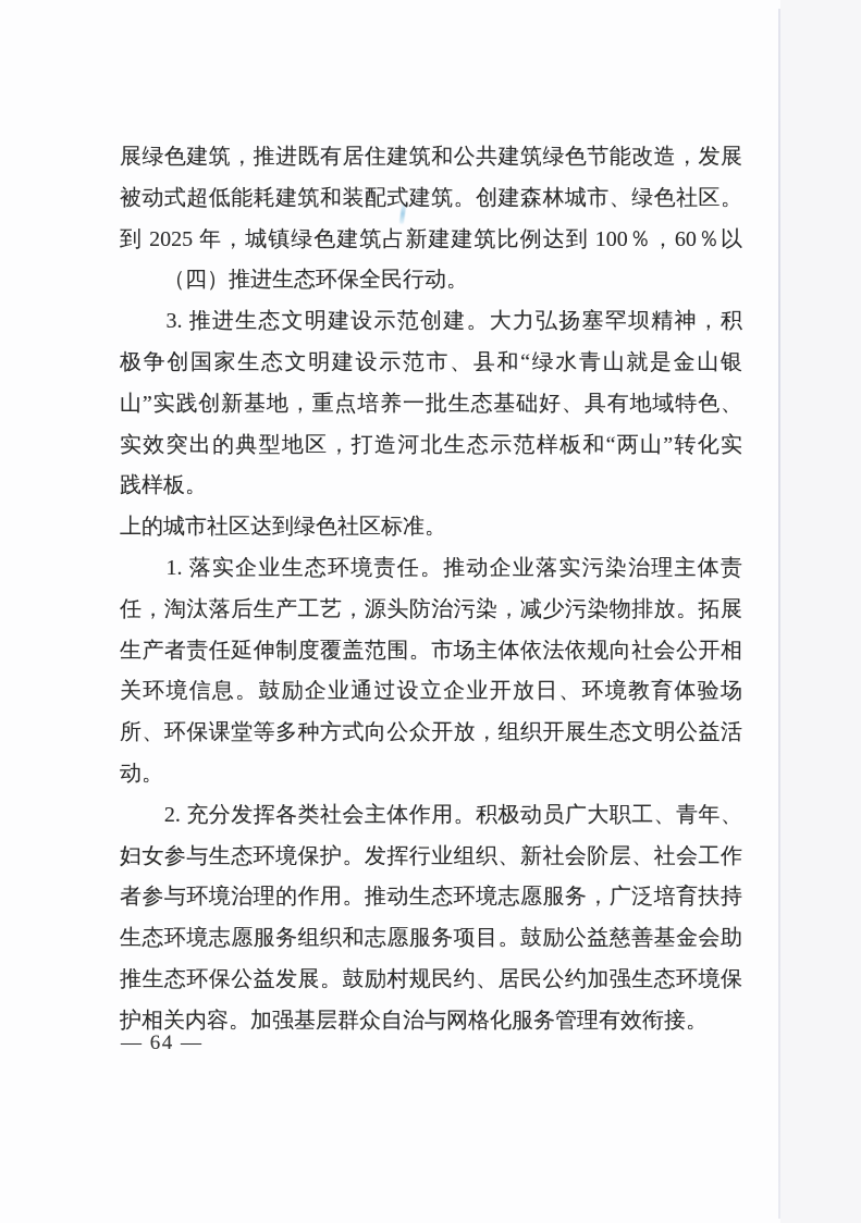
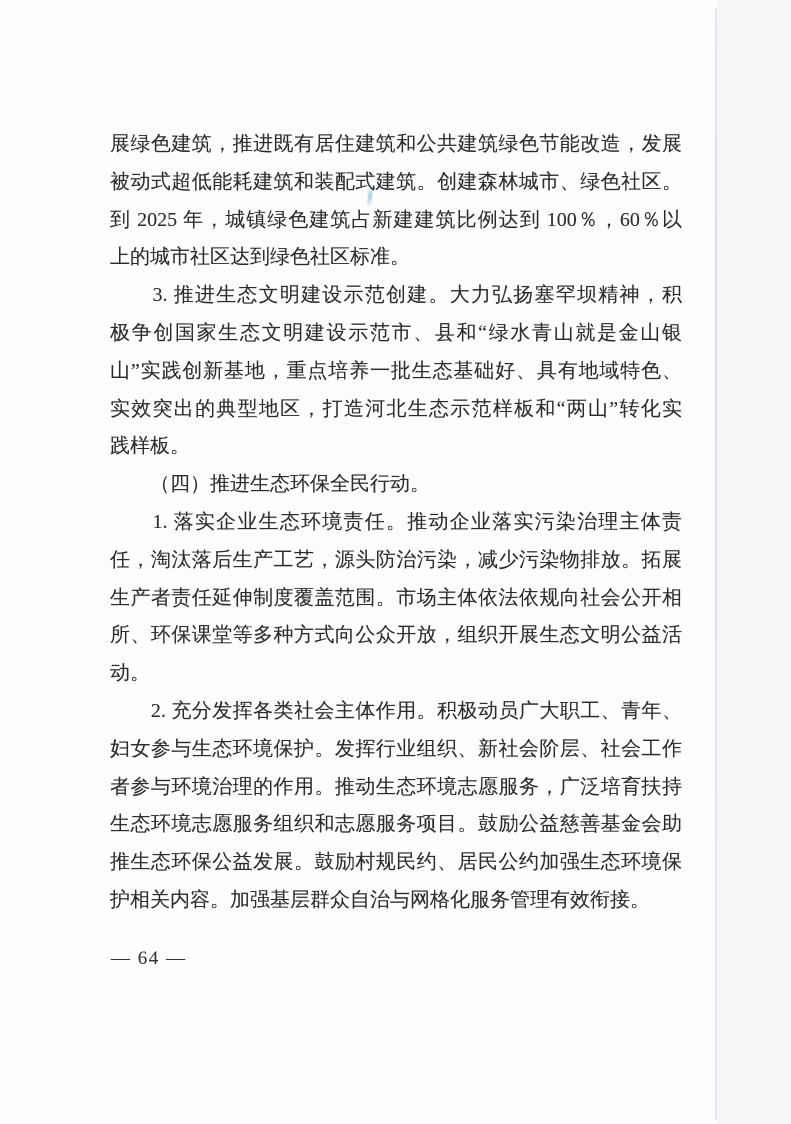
  展绿色建筑，推进既有居住建筑和公共建筑绿色节能改造，发展
  被动式超低能耗建筑和装配式建筑。创建森林城市、绿色社区。
  到 2025 年，城镇绿色建筑占新建建筑比例达到 100％，60％以
- （四）推进生态环保全民行动。
+ 上的城市社区达到绿色社区标准。
  3. 推进生态文明建设示范创建。大力弘扬塞罕坝精神，积
  极争创国家生态文明建设示范市、县和“绿水青山就是金山银
  山”实践创新基地，重点培养一批生态基础好、具有地域特色、
  实效突出的典型地区，打造河北生态示范样板和“两山”转化实
  践样板。
- 上的城市社区达到绿色社区标准。
+ （四）推进生态环保全民行动。
  1. 落实企业生态环境责任。推动企业落实污染治理主体责
  任，淘汰落后生产工艺，源头防治污染，减少污染物排放。拓展
  生产者责任延伸制度覆盖范围。市场主体依法依规向社会公开相
- 关环境信息。鼓励企业通过设立企业开放日、环境教育体验场
  所、环保课堂等多种方式向公众开放，组织开展生态文明公益活
  动。
  2. 充分发挥各类社会主体作用。积极动员广大职工、青年、
  妇女参与生态环境保护。发挥行业组织、新社会阶层、社会工作
  者参与环境治理的作用。推动生态环境志愿服务，广泛培育扶持
  生态环境志愿服务组织和志愿服务项目。鼓励公益慈善基金会助
  推生态环保公益发展。鼓励村规民约、居民公约加强生态环境保
  护相关内容。加强基层群众自治与网格化服务管理有效衔接。
  — 64 —
